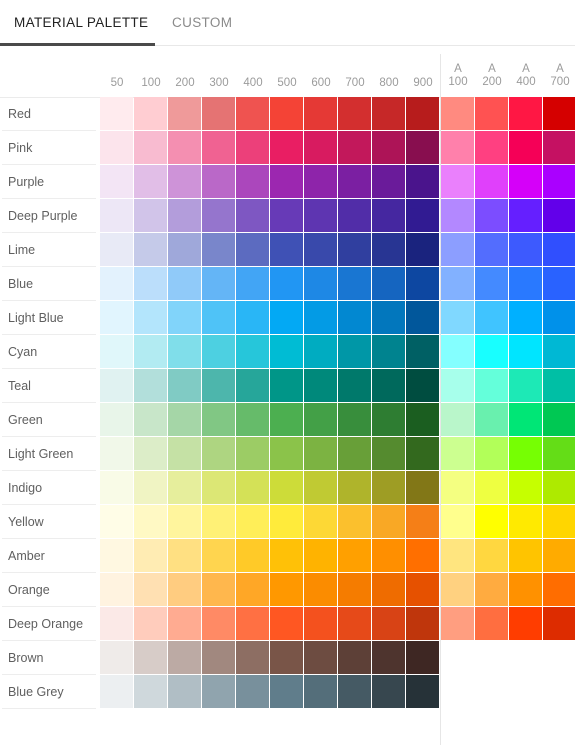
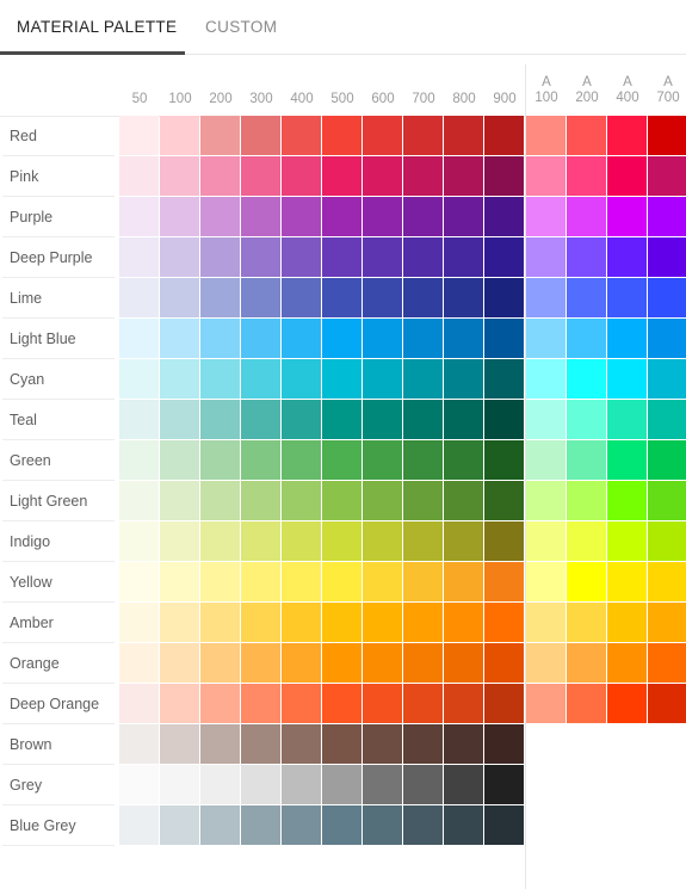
  MATERIAL PALETTE
  CUSTOM
  50
  100
  200
  300
  400
  500
  600
  700
  800
  900
  A
  100
  A
  200
  A
  400
  A
  700
  Red
  Pink
  Purple
  Deep Purple
  Lime
- Blue
  Light Blue
  Cyan
  Teal
  Green
  Light Green
  Indigo
  Yellow
  Amber
  Orange
  Deep Orange
  Brown
+ Grey
  Blue Grey
